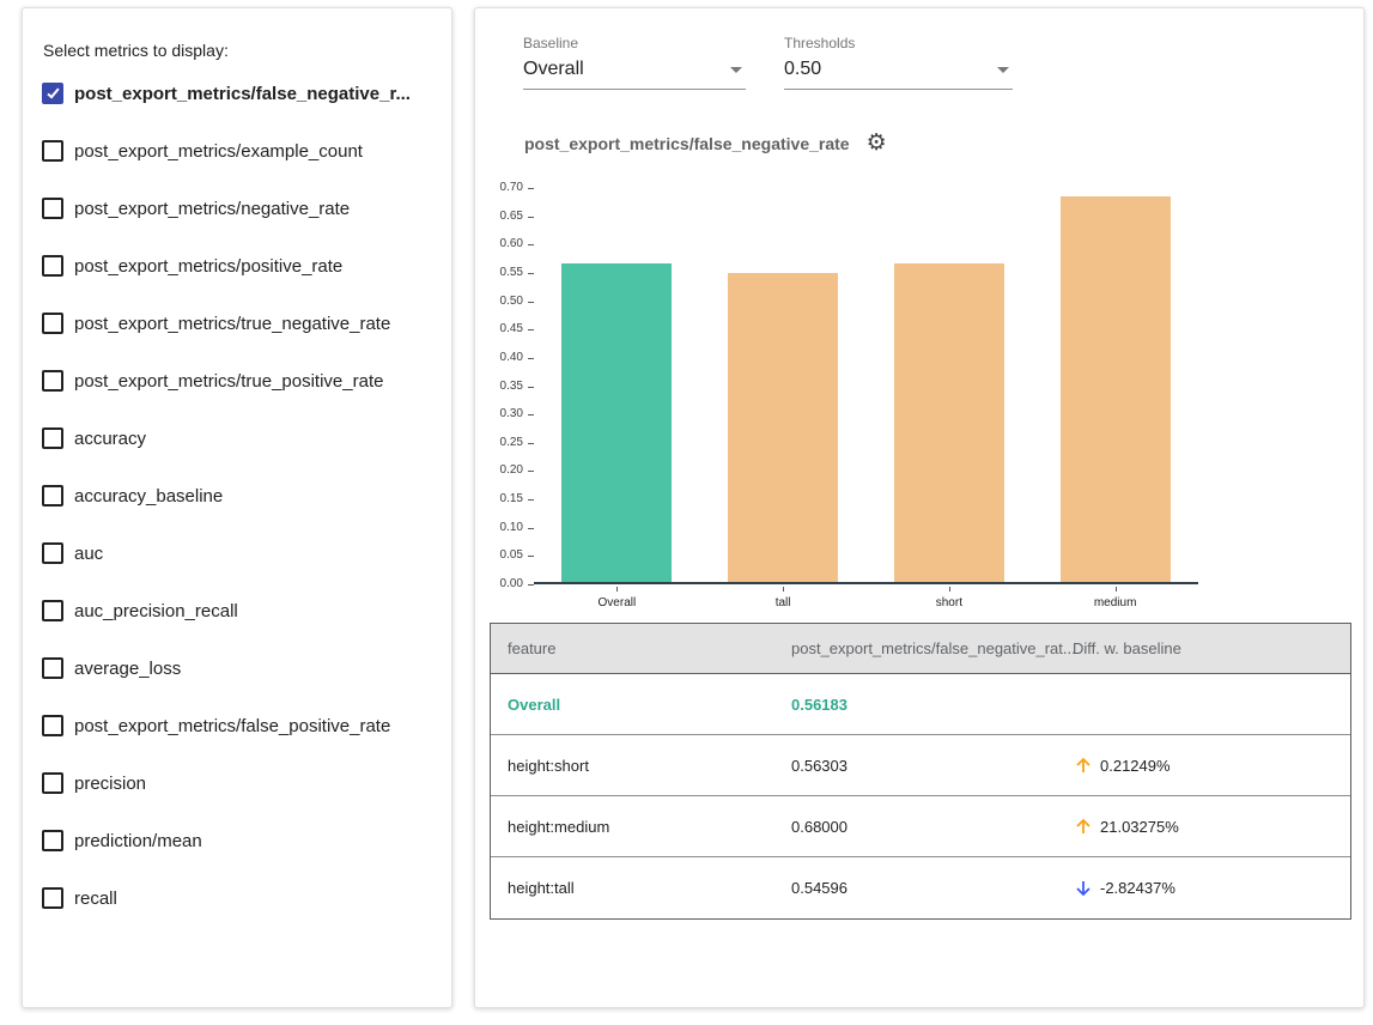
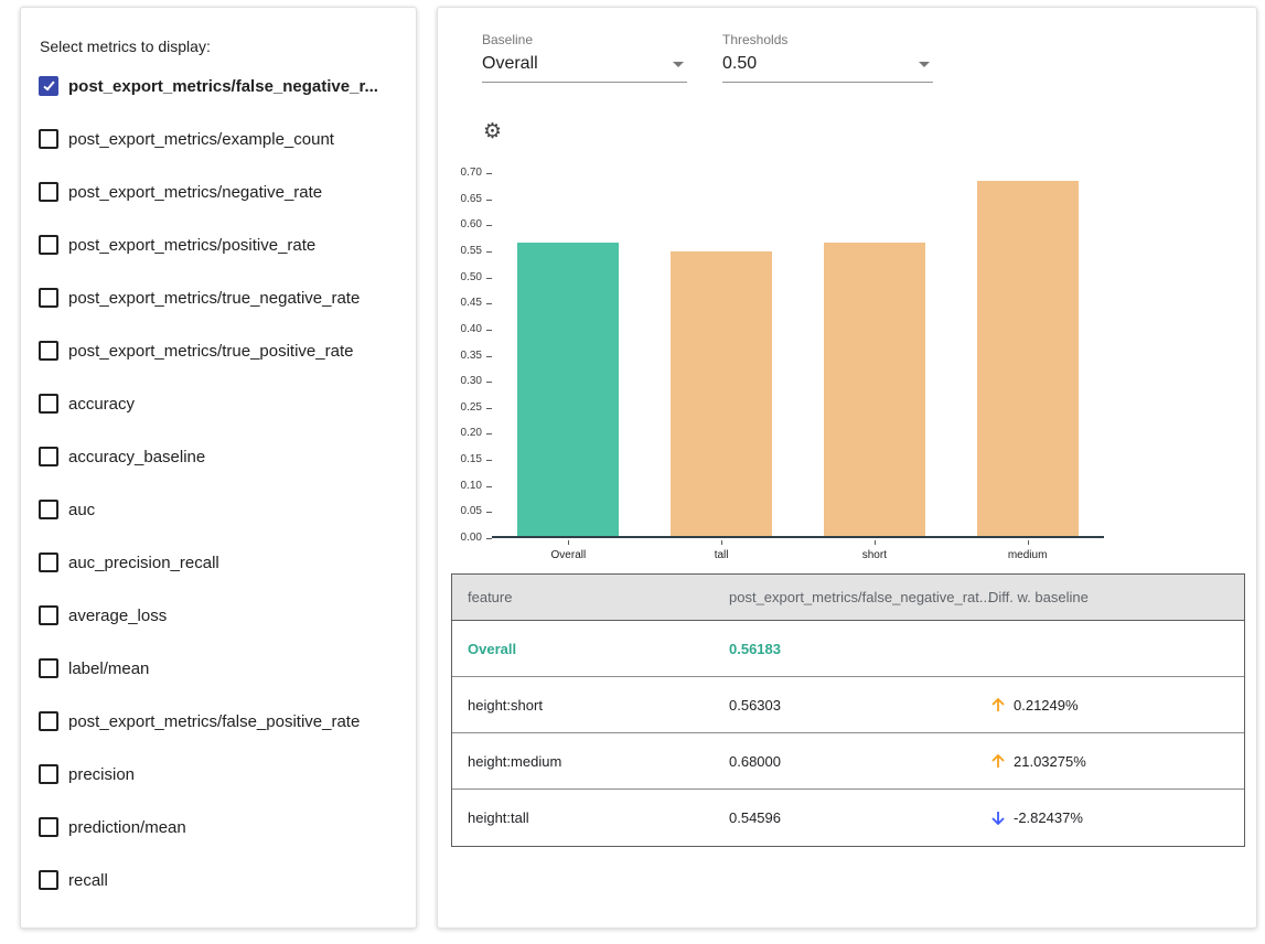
  Select metrics to display:
  post_export_metrics/false_negative_r...
  post_export_metrics/example_count
  post_export_metrics/negative_rate
  post_export_metrics/positive_rate
  post_export_metrics/true_negative_rate
  post_export_metrics/true_positive_rate
  accuracy
  accuracy_baseline
  auc
  auc_precision_recall
  average_loss
+ label/mean
  post_export_metrics/false_positive_rate
  precision
  prediction/mean
  recall
  Baseline
  Overall
  Thresholds
  0.50
- post_export_metrics/false_negative_rate
  ⚙
  0.00
  0.05
  0.10
  0.15
  0.20
  0.25
  0.30
  0.35
  0.40
  0.45
  0.50
  0.55
  0.60
  0.65
  0.70
  Overall
  tall
  short
  medium
  feature
  post_export_metrics/false_negative_rat..
  Diff. w. baseline
  Overall
  0.56183
  height:short
  0.56303
  0.21249%
  height:medium
  0.68000
  21.03275%
  height:tall
  0.54596
  -2.82437%
